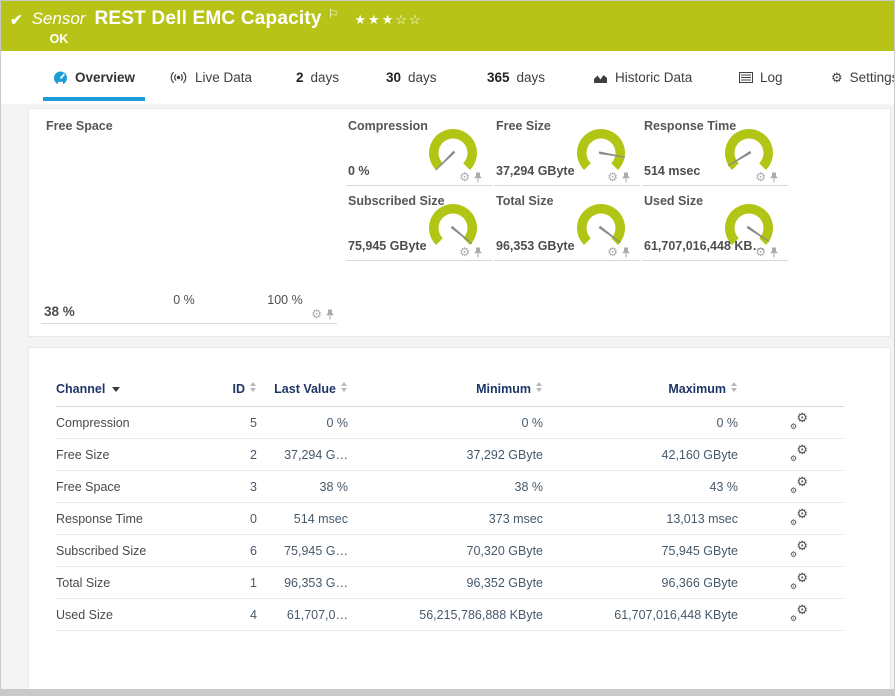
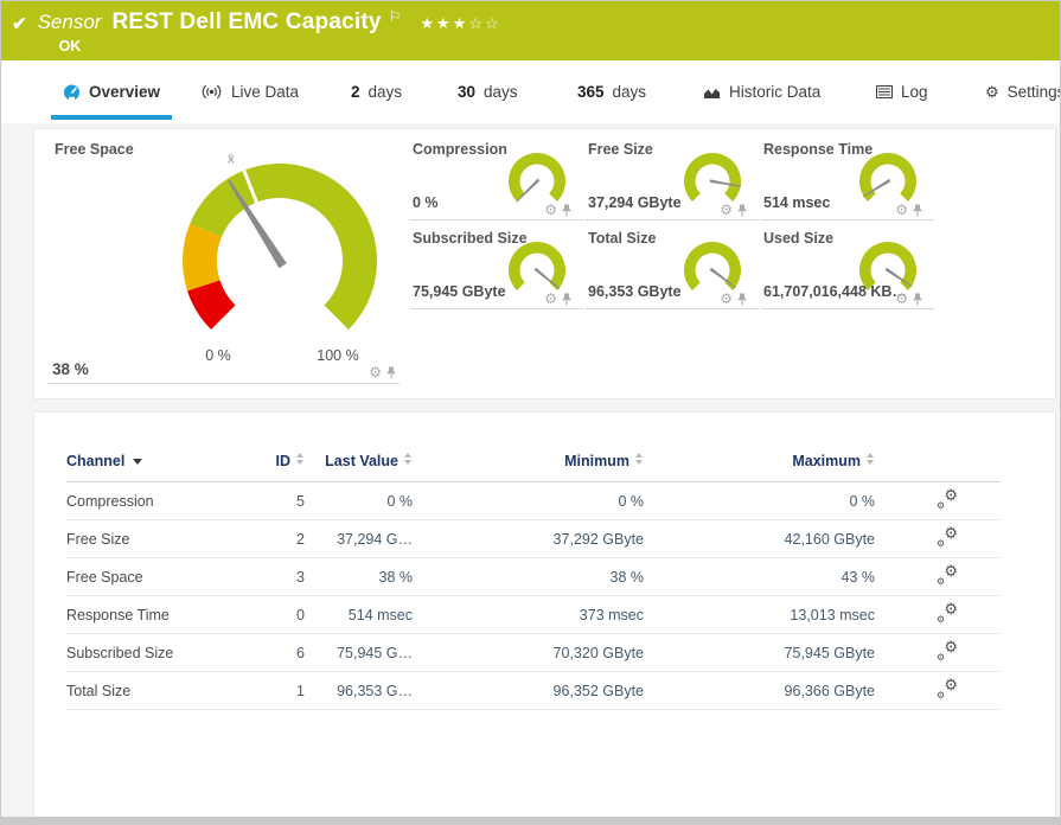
  ✔
  Sensor
  REST Dell EMC Capacity
  ⚐
  ★★★☆☆
  OK
  Overview
  Live Data
  2
  days
  30
  days
  365
  days
  Historic Data
  Log
  ⚙
  Setting
  Free Space
+ x̄
  0 %
  100 %
  38 %
  ⚙
  Compression
  0 %
  ⚙
  Free Size
  37,294 GByte
  ⚙
  Response Time
  514 msec
  ⚙
  Subscribed Size
  75,945 GByte
  ⚙
  Total Size
  96,353 GByte
  ⚙
  Used Size
  61,707,016,448 KB…
  ⚙
  Channel	ID	Last Value	Minimum	Maximum
  Compression	5	0 %	0 %	0 %	⚙⚙
  Free Size	2	37,294 G…	37,292 GByte	42,160 GByte	⚙⚙
  Free Space	3	38 %	38 %	43 %	⚙⚙
  Response Time	0	514 msec	373 msec	13,013 msec	⚙⚙
  Subscribed Size	6	75,945 G…	70,320 GByte	75,945 GByte	⚙⚙
  Total Size	1	96,353 G…	96,352 GByte	96,366 GByte	⚙⚙
- Used Size	4	61,707,0…	56,215,786,888 KByte	61,707,016,448 KByte	⚙⚙
